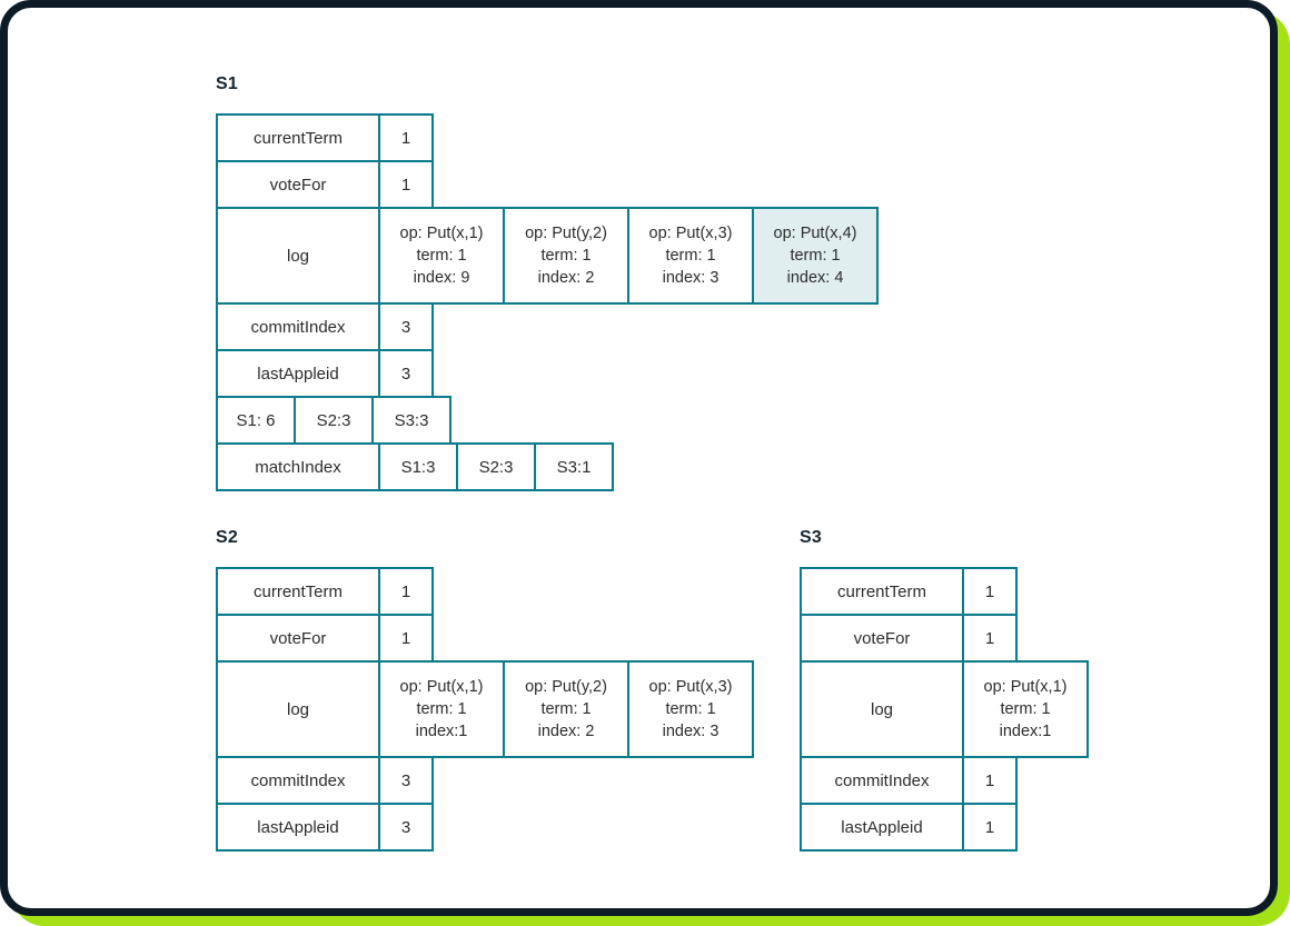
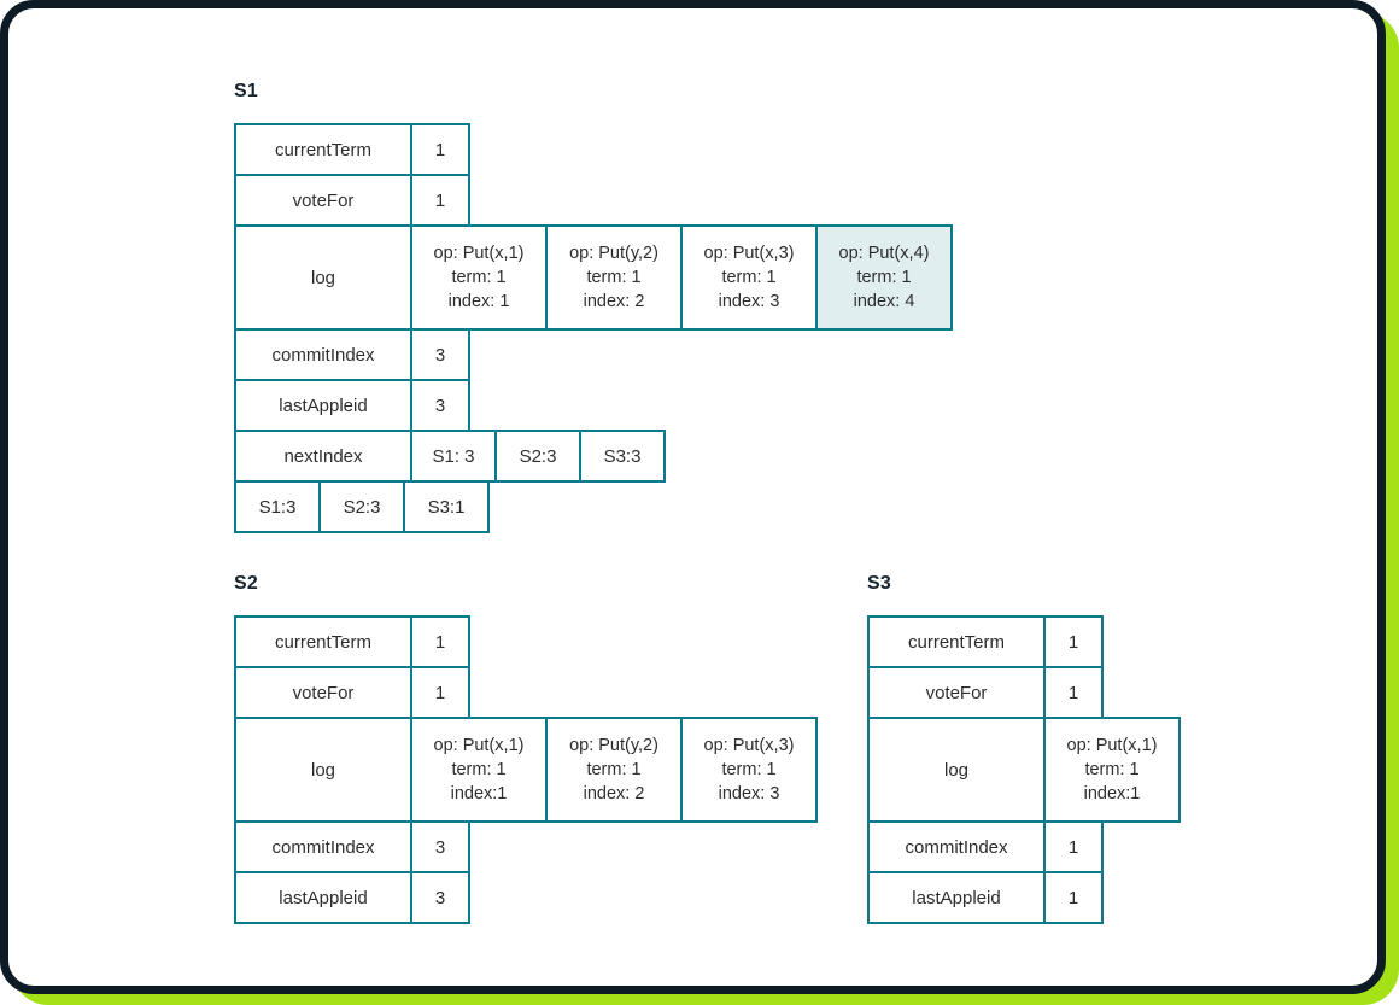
  S1
  currentTerm
  1
  voteFor
  1
  log
  op: Put(x,1)
  term: 1
- index: 9
+ index: 1
  op: Put(y,2)
  term: 1
  index: 2
  op: Put(x,3)
  term: 1
  index: 3
  op: Put(x,4)
  term: 1
  index: 4
  commitIndex
  3
  lastAppleid
  3
+ nextIndex
- S1: 6
+ S1: 3
  S2:3
  S3:3
- matchIndex
  S1:3
  S2:3
  S3:1
  S2
  currentTerm
  1
  voteFor
  1
  log
  op: Put(x,1)
  term: 1
  index:1
  op: Put(y,2)
  term: 1
  index: 2
  op: Put(x,3)
  term: 1
  index: 3
  commitIndex
  3
  lastAppleid
  3
  S3
  currentTerm
  1
  voteFor
  1
  log
  op: Put(x,1)
  term: 1
  index:1
  commitIndex
  1
  lastAppleid
  1
